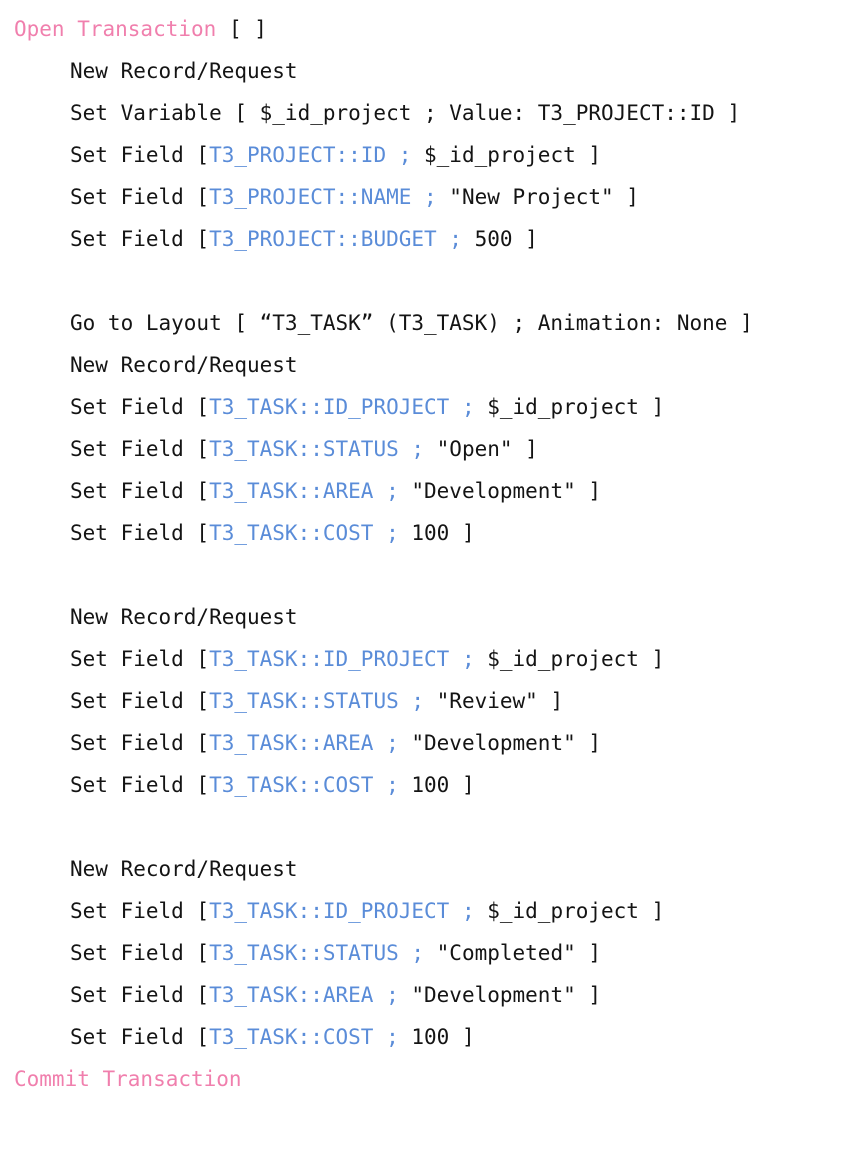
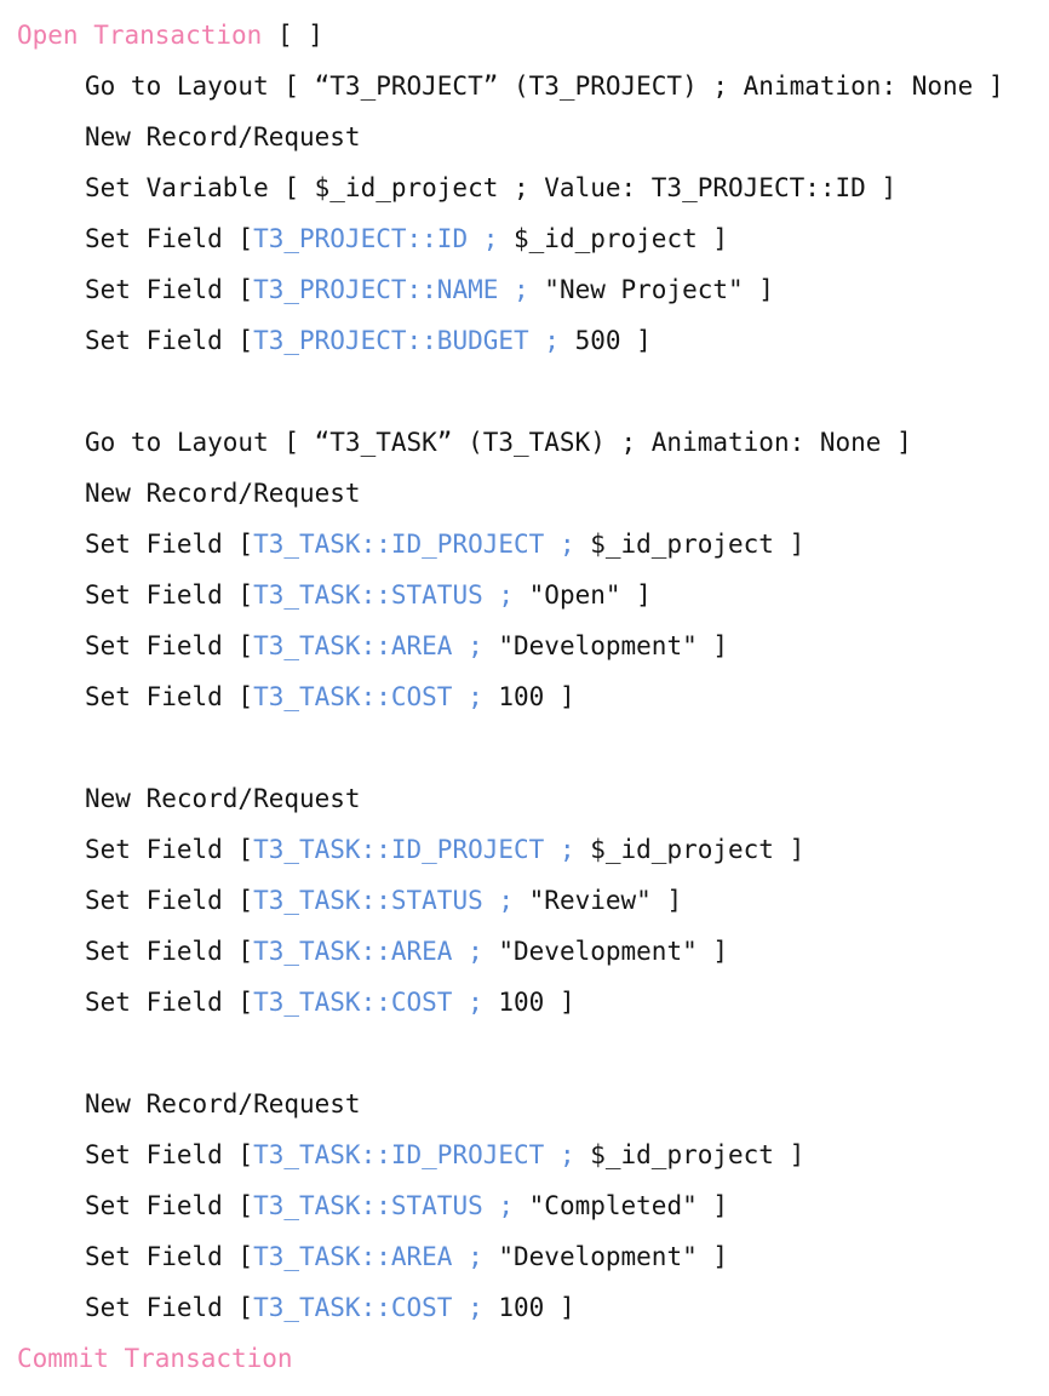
  Open Transaction [ ]
+ Go to Layout [ “T3_PROJECT” (T3_PROJECT) ; Animation: None ]
  New Record/Request
  Set Variable [ $_id_project ; Value: T3_PROJECT::ID ]
  Set Field [T3_PROJECT::ID ; $_id_project ]
  Set Field [T3_PROJECT::NAME ; "New Project" ]
  Set Field [T3_PROJECT::BUDGET ; 500 ]
  Go to Layout [ “T3_TASK” (T3_TASK) ; Animation: None ]
  New Record/Request
  Set Field [T3_TASK::ID_PROJECT ; $_id_project ]
  Set Field [T3_TASK::STATUS ; "Open" ]
  Set Field [T3_TASK::AREA ; "Development" ]
  Set Field [T3_TASK::COST ; 100 ]
  New Record/Request
  Set Field [T3_TASK::ID_PROJECT ; $_id_project ]
  Set Field [T3_TASK::STATUS ; "Review" ]
  Set Field [T3_TASK::AREA ; "Development" ]
  Set Field [T3_TASK::COST ; 100 ]
  New Record/Request
  Set Field [T3_TASK::ID_PROJECT ; $_id_project ]
  Set Field [T3_TASK::STATUS ; "Completed" ]
  Set Field [T3_TASK::AREA ; "Development" ]
  Set Field [T3_TASK::COST ; 100 ]
  Commit Transaction
